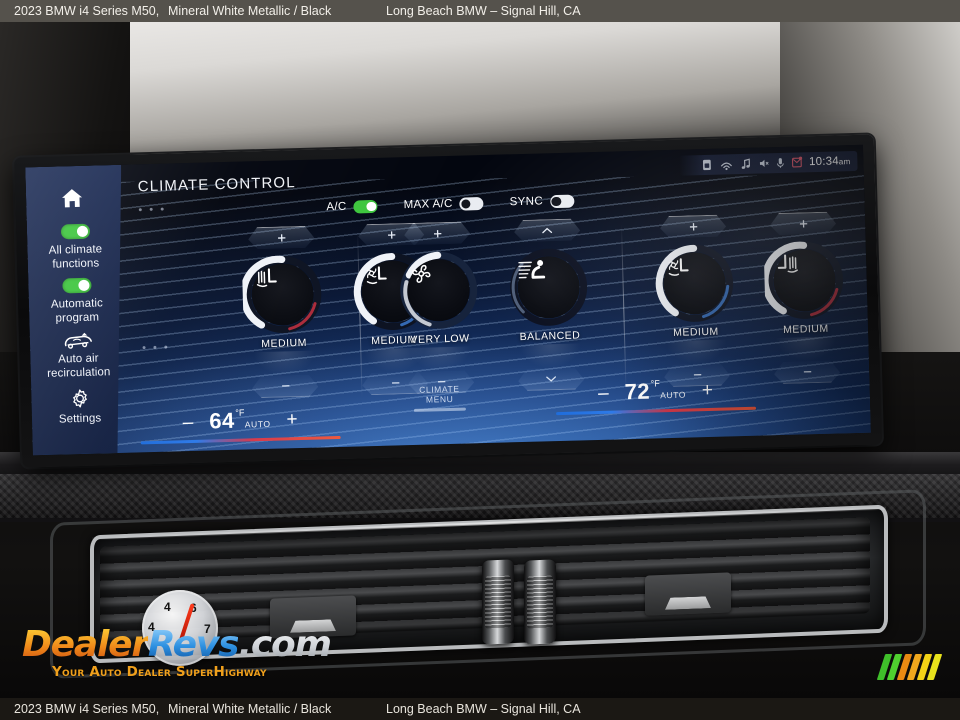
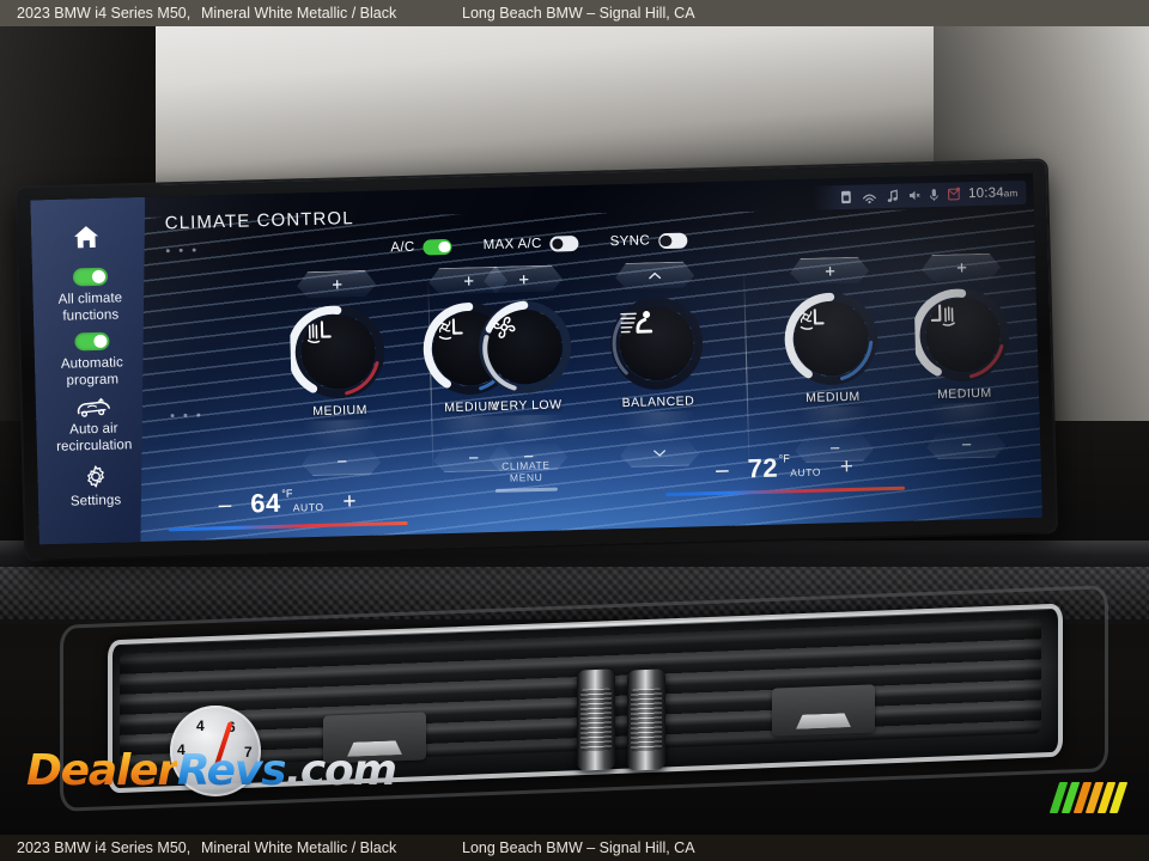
  2023 BMW i4 Series M50,
  Mineral White Metallic / Black
  Long Beach BMW – Signal Hill, CA
  4
  DealerRevs.com
- Your Auto Dealer SuperHighway
  2023 BMW i4 Series M50,
  Mineral White Metallic / Black
  Long Beach BMW – Signal Hill, CA
